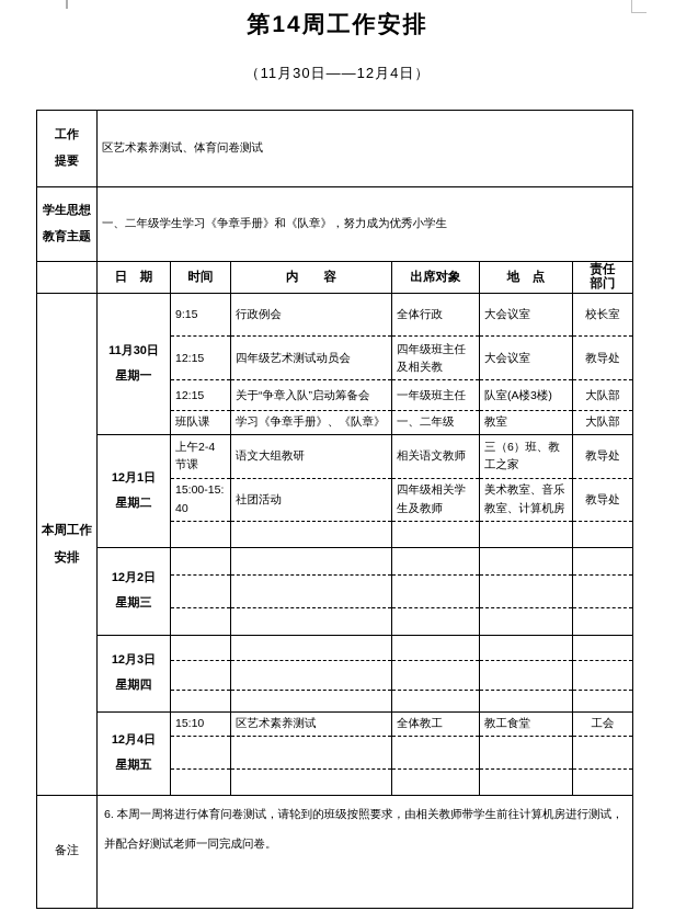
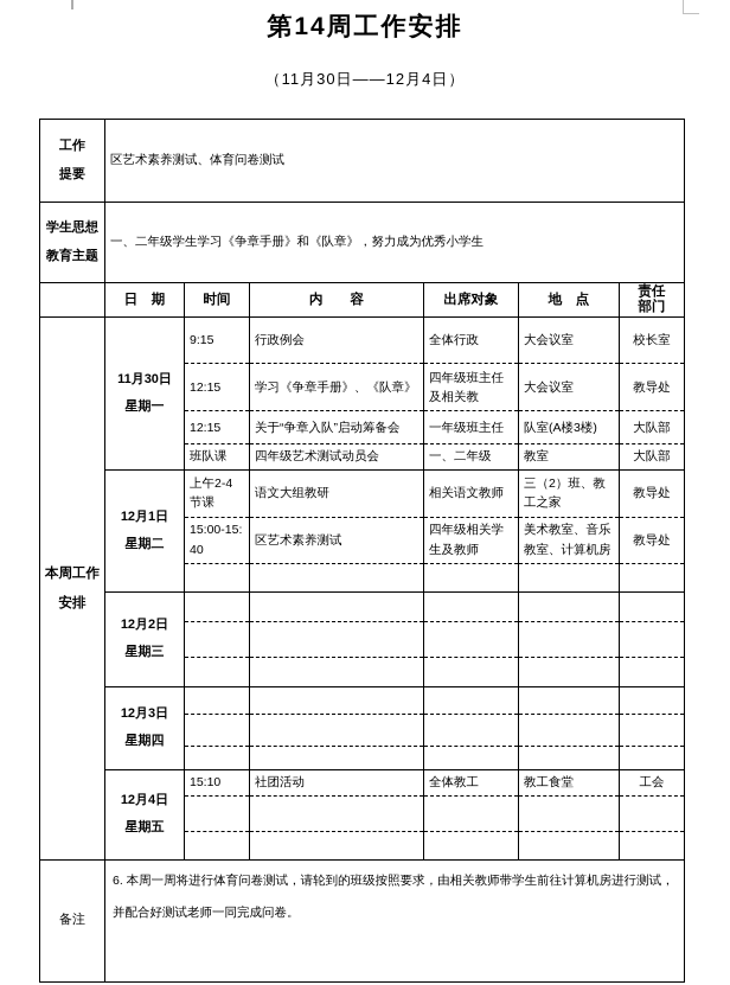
  第14周工作安排
  （11月30日——12月4日）
  工作 提要	区艺术素养测试、体育问卷测试
  学生思想 教育主题	一、二年级学生学习《争章手册》和《队章》，努力成为优秀小学生
  	日 期	时间	内 容	出席对象	地 点	责任 部门
  本周工作 安排	11月30日 星期一	9:15	行政例会	全体行政	大会议室	校长室
- 12:15	四年级艺术测试动员会	四年级班主任及相关教	大会议室	教导处
+ 12:15	学习《争章手册》、《队章》	四年级班主任及相关教	大会议室	教导处
  12:15	关于“争章入队”启动筹备会	一年级班主任	队室(A楼3楼)	大队部
- 班队课	学习《争章手册》、《队章》	一、二年级	教室	大队部
+ 班队课	四年级艺术测试动员会	一、二年级	教室	大队部
- 12月1日 星期二	上午2-4节课	语文大组教研	相关语文教师	三（6）班、教工之家	教导处
+ 12月1日 星期二	上午2-4节课	语文大组教研	相关语文教师	三（2）班、教工之家	教导处
- 15:00-15:40	社团活动	四年级相关学生及教师	美术教室、音乐教室、计算机房	教导处
+ 15:00-15:40	区艺术素养测试	四年级相关学生及教师	美术教室、音乐教室、计算机房	教导处
  12月2日 星期三
  12月3日 星期四
- 12月4日 星期五	15:10	区艺术素养测试	全体教工	教工食堂	工会
+ 12月4日 星期五	15:10	社团活动	全体教工	教工食堂	工会
  备注	6. 本周一周将进行体育问卷测试，请轮到的班级按照要求，由相关教师带学生前往计算机房进行测试，并配合好测试老师一同完成问卷。
